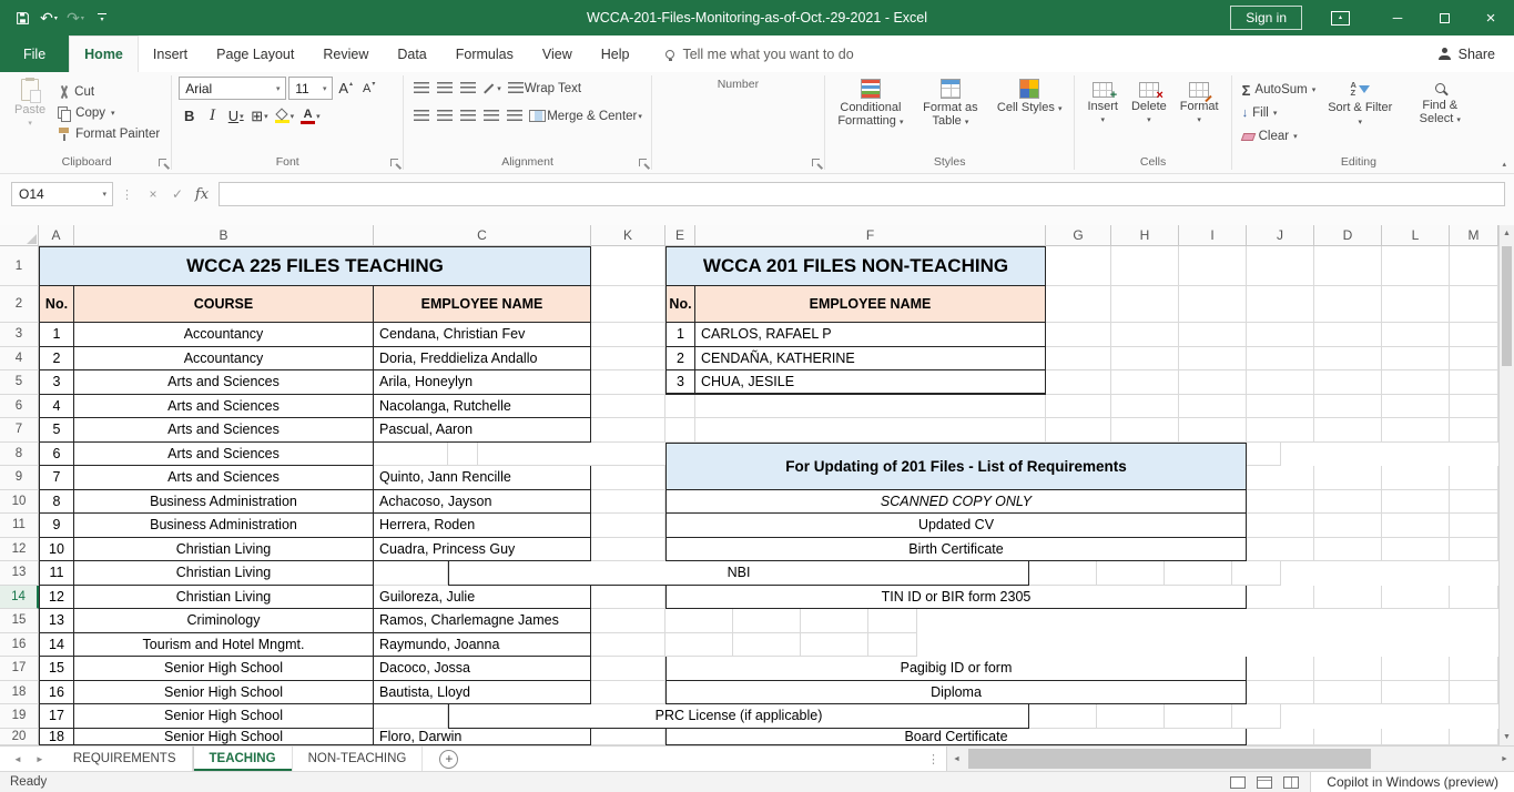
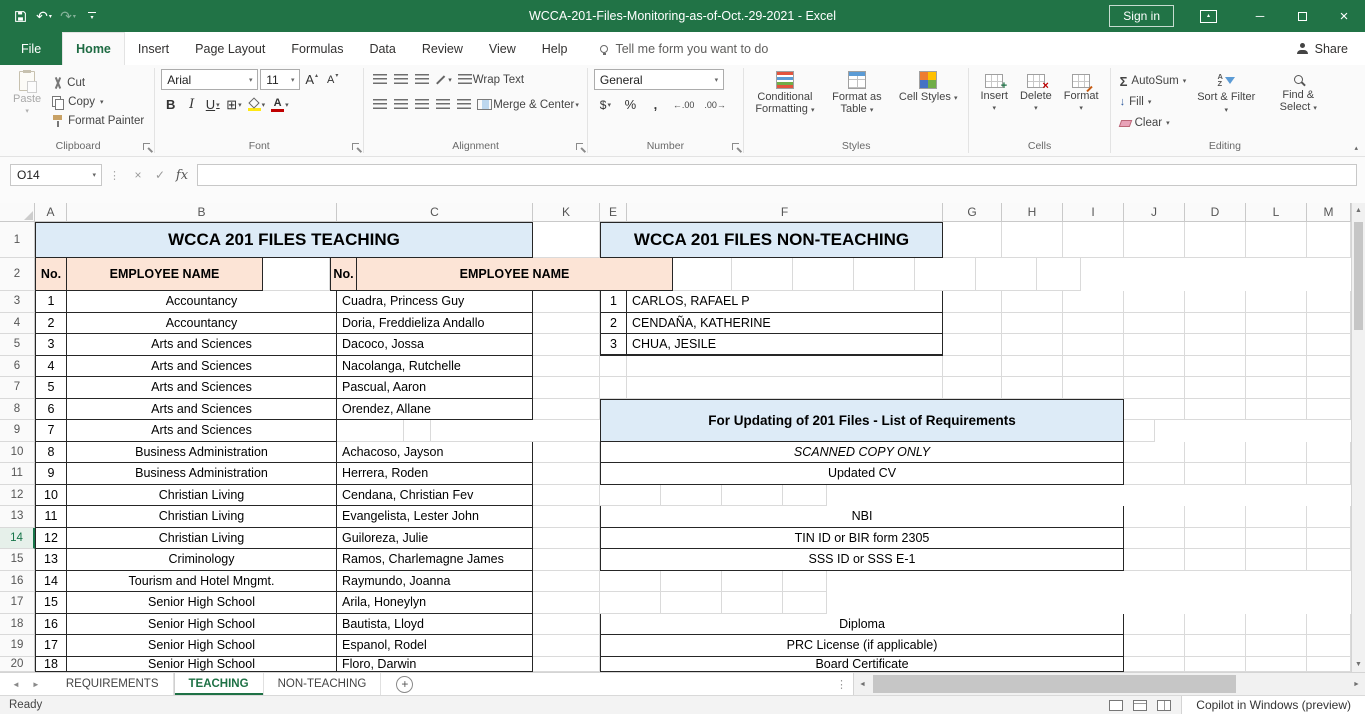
  WCCA-201-Files-Monitoring-as-of-Oct.-29-2021 - Excel
  ↶
  ↷
  Sign in
  ─
  ×
  File
  Home
  Insert
  Page Layout
- Review
+ Formulas
  Data
- Formulas
+ Review
  View
  Help
- Tell me what you want to do
+ Tell me form you want to do
  Share
  Paste
  Cut
  Copy
  Format Painter
  Clipboard
  Arial
  11
  A
  A
  B
  I
  U
  ⊞
  A
  Font
  Wrap Text
  Merge & Center
  Alignment
+ General
+ $
+ %
+ ,
+ ←.00
+ .00→
  Number
  Conditional Formatting
  Format as Table
  Cell Styles
  Styles
  +
  Insert
  ×
  Delete
  Format
  Cells
  Σ
  AutoSum
  ↓
  Fill
  Clear
  A
  Z
  Sort & Filter
  Find & Select
  Editing
  O14
  ⋮
  ×
  ✓
  fx
  For Updating of 201 Files - List of Requirements
  A
  B
  C
  K
  E
  F
  G
  H
  I
  J
  D
  L
  M
  1
- WCCA 225 FILES TEACHING
+ WCCA 201 FILES TEACHING
  WCCA 201 FILES NON-TEACHING
  2
  No.
- COURSE
  EMPLOYEE NAME
  No.
  EMPLOYEE NAME
  3
  1
  Accountancy
- Cendana, Christian Fev
+ Cuadra, Princess Guy
  1
  CARLOS, RAFAEL P
  4
  2
  Accountancy
  Doria, Freddieliza Andallo
  2
  CENDAÑA, KATHERINE
  5
  3
  Arts and Sciences
- Arila, Honeylyn
+ Dacoco, Jossa
  3
  CHUA, JESILE
  6
  4
  Arts and Sciences
  Nacolanga, Rutchelle
  7
  5
  Arts and Sciences
  Pascual, Aaron
  8
  6
  Arts and Sciences
+ Orendez, Allane
  9
  7
  Arts and Sciences
- Quinto, Jann Rencille
  10
  8
  Business Administration
  Achacoso, Jayson
  SCANNED COPY ONLY
  11
  9
  Business Administration
  Herrera, Roden
  Updated CV
  12
  10
  Christian Living
- Cuadra, Princess Guy
+ Cendana, Christian Fev
- Birth Certificate
  13
  11
  Christian Living
+ Evangelista, Lester John
  NBI
  14
  12
  Christian Living
  Guiloreza, Julie
  TIN ID or BIR form 2305
  15
  13
  Criminology
  Ramos, Charlemagne James
+ SSS ID or SSS E-1
  16
  14
  Tourism and Hotel Mngmt.
  Raymundo, Joanna
  17
  15
  Senior High School
- Dacoco, Jossa
+ Arila, Honeylyn
- Pagibig ID or form
  18
  16
  Senior High School
  Bautista, Lloyd
  Diploma
  19
  17
  Senior High School
+ Espanol, Rodel
  PRC License (if applicable)
  20
  18
  Senior High School
  Floro, Darwin
  Board Certificate
  ◄
  ►
  REQUIREMENTS
  TEACHING
  NON-TEACHING
  +
  ⋮
  Ready
  Copilot in Windows (preview)
